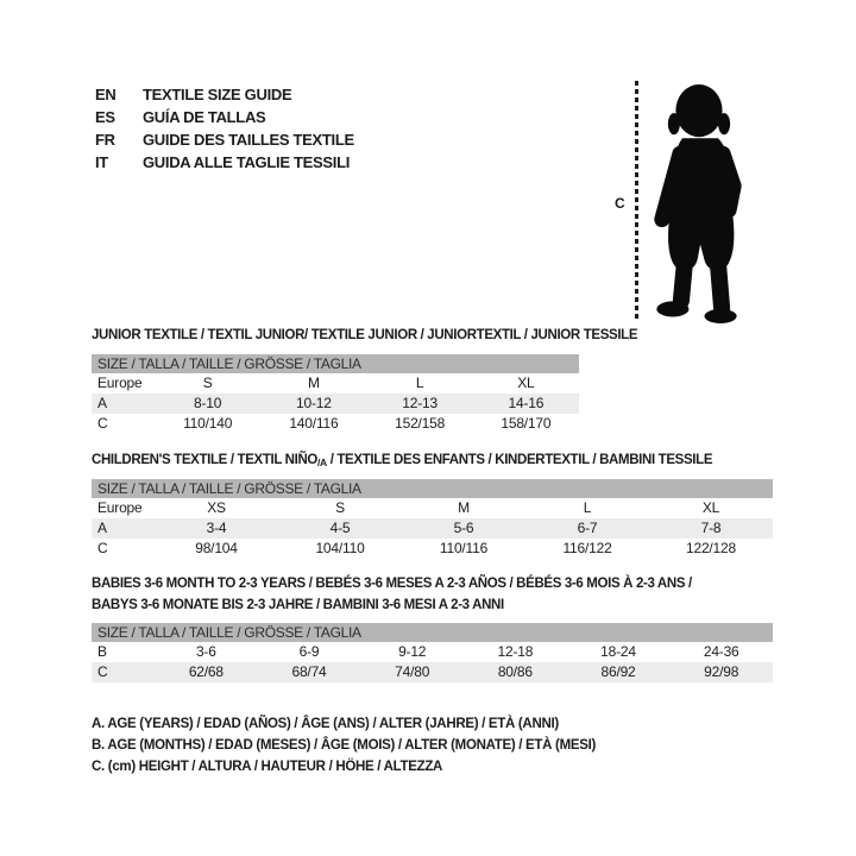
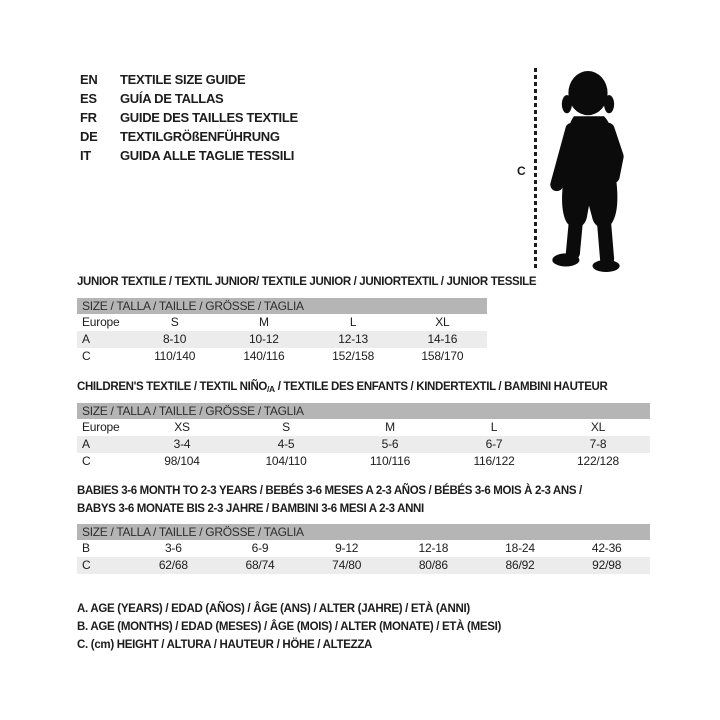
  EN
  TEXTILE SIZE GUIDE
  ES
  GUÍA DE TALLAS
  FR
  GUIDE DES TAILLES TEXTILE
+ DE
+ TEXTILGRÖßENFÜHRUNG
  IT
  GUIDA ALLE TAGLIE TESSILI
  C
  JUNIOR TEXTILE / TEXTIL JUNIOR/ TEXTILE JUNIOR / JUNIORTEXTIL / JUNIOR TESSILE
  SIZE / TALLA / TAILLE / GRÖSSE / TAGLIA
  Europe
  S
  M
  L
  XL
  A
  8-10
  10-12
  12-13
  14-16
  C
  110/140
  140/116
  152/158
  158/170
- CHILDREN'S TEXTILE / TEXTIL NIÑO/A / TEXTILE DES ENFANTS / KINDERTEXTIL / BAMBINI TESSILE
+ CHILDREN'S TEXTILE / TEXTIL NIÑO/A / TEXTILE DES ENFANTS / KINDERTEXTIL / BAMBINI HAUTEUR
  SIZE / TALLA / TAILLE / GRÖSSE / TAGLIA
  Europe
  XS
  S
  M
  L
  XL
  A
  3-4
  4-5
  5-6
  6-7
  7-8
  C
  98/104
  104/110
  110/116
  116/122
  122/128
  BABIES 3-6 MONTH TO 2-3 YEARS / BEBÉS 3-6 MESES A 2-3 AÑOS / BÉBÉS 3-6 MOIS À 2-3 ANS /
  BABYS 3-6 MONATE BIS 2-3 JAHRE / BAMBINI 3-6 MESI A 2-3 ANNI
  SIZE / TALLA / TAILLE / GRÖSSE / TAGLIA
  B
  3-6
  6-9
  9-12
  12-18
  18-24
- 24-36
+ 42-36
  C
  62/68
  68/74
  74/80
  80/86
  86/92
  92/98
  A. AGE (YEARS) / EDAD (AÑOS) / ÂGE (ANS) / ALTER (JAHRE) / ETÀ (ANNI)
  B. AGE (MONTHS) / EDAD (MESES) / ÂGE (MOIS) / ALTER (MONATE) / ETÀ (MESI)
  C. (cm) HEIGHT / ALTURA / HAUTEUR / HÖHE / ALTEZZA
